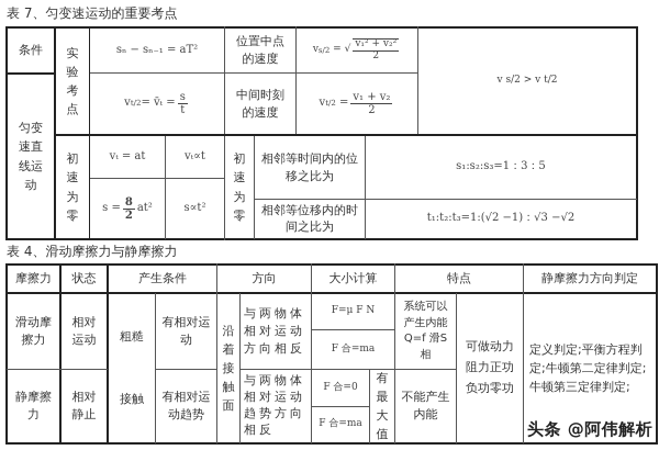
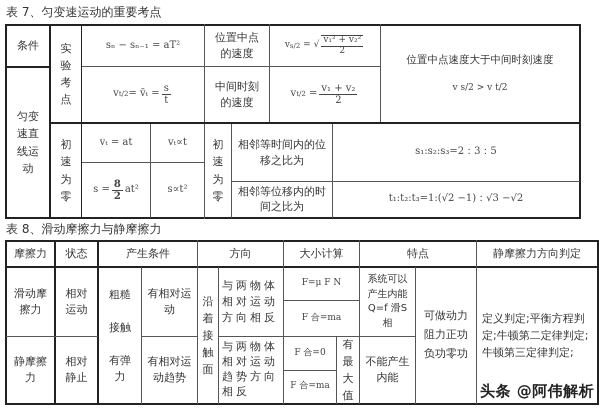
  表 7、匀变速运动的重要考点
  条件
  匀变速直线运动
  实验考点
  初速为零
  sₙ − sₙ₋₁ = aT²
  v
  t/2
  = v̄ₜ =
  s
  t
  位置中点的速度
  中间时刻的速度
  v
  s/2
  = √
  v₁² + v₂²
  2
  v
  t/2
  =
  v₁ + v₂
  2
+ 位置中点速度大于中间时刻速度
  v s/2 > v t/2
  vₜ = at
  vₜ∝t
  s =
  8
  2
  at²
  s∝t²
  初速为零
  相邻等时间内的位移之比为
  相邻等位移内的时间之比为
- s₁:s₂:s₃=1：3：5
+ s₁:s₂:s₃=2：3：5
  t₁:t₂:t₃=1:(√2 −1)：√3 −√2
- 表 4、滑动摩擦力与静摩擦力
+ 表 8、滑动摩擦力与静摩擦力
  摩擦力
  状态
  产生条件
  方向
  大小计算
  特点
  静摩擦力方向判定
  滑动摩擦力
  静摩擦力
  相对运动
  相对静止
  粗糙
  接触
+ 有弹力
  有相对运动
  有相对运动趋势
  沿着接触面
  与两物体相对运动方向相反
  与两物体相对运动趋势方向相反
  F=μ F N
  F 合=ma
  F 合=0
  F 合=ma
  有最大值
  系统可以产生内能Q=f 滑S 相
  不能产生内能
  可做动力阻力正功负功零功
  定义判定;平衡方程判定;牛顿第二定律判定;牛顿第三定律判定;
  头条 @阿伟解析
